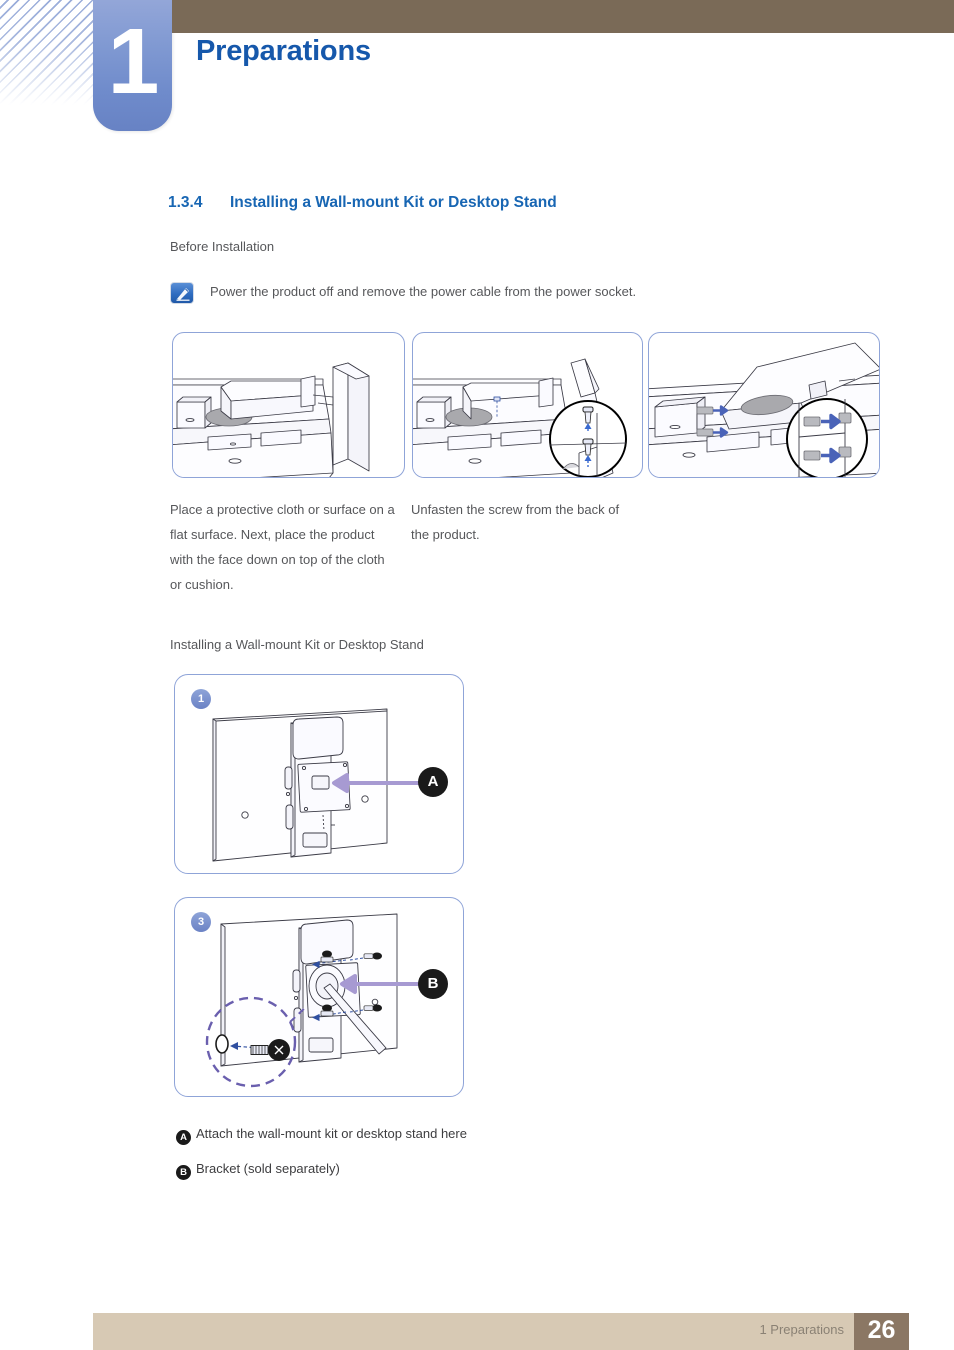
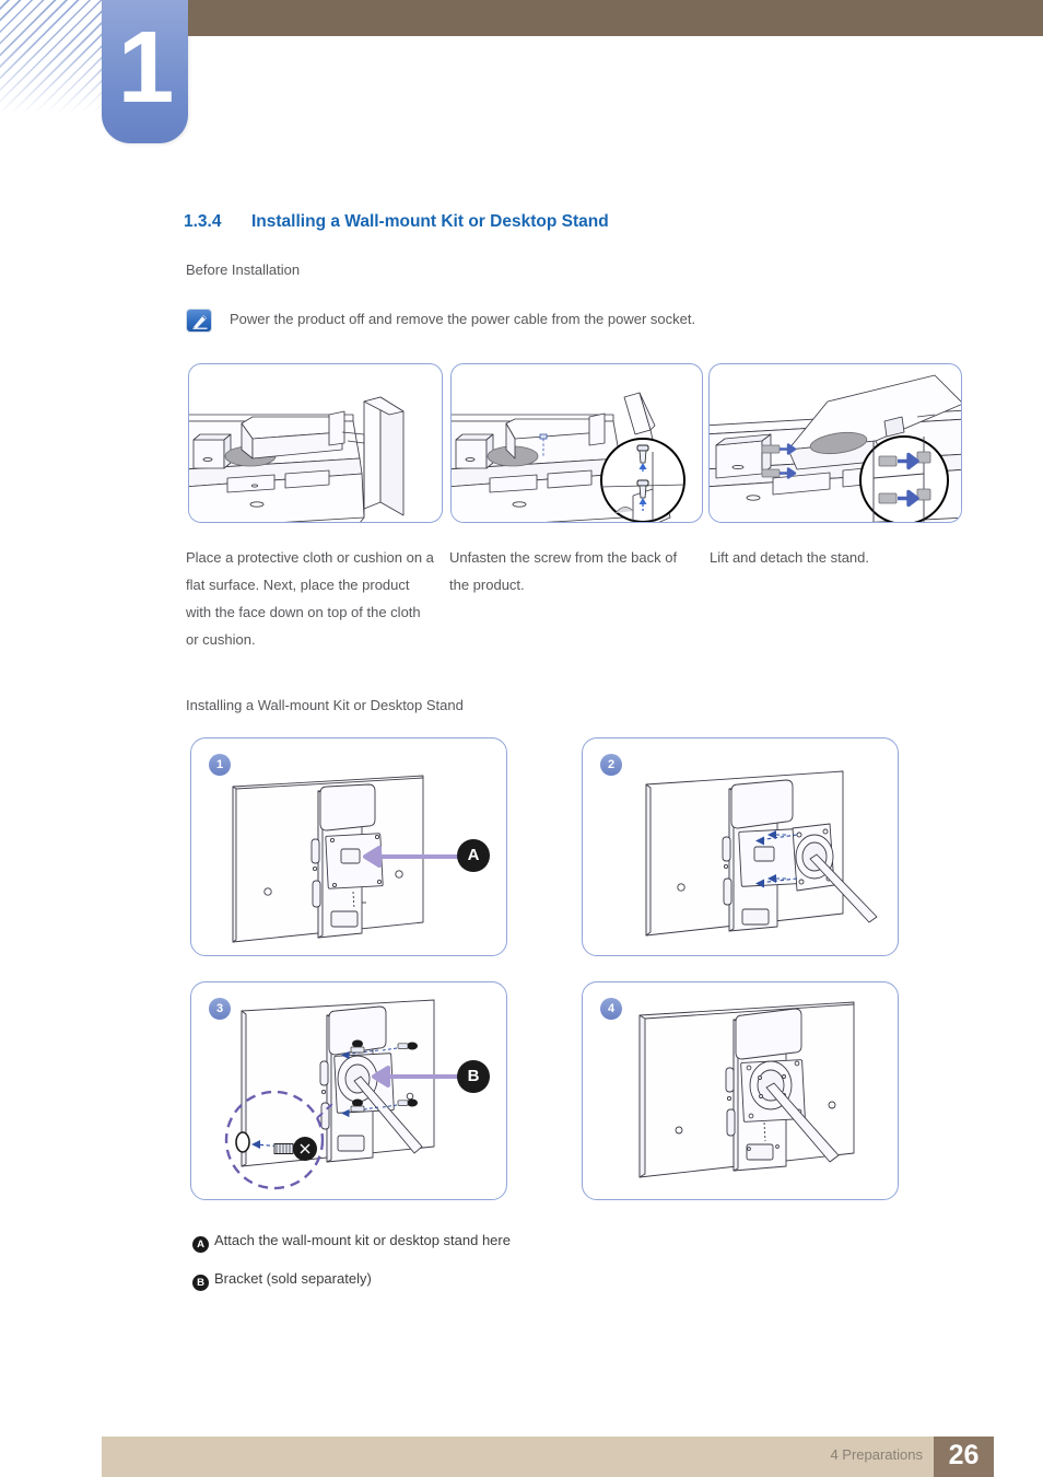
  1
- Preparations
  1.3.4 Installing a Wall-mount Kit or Desktop Stand
  Before Installation
  Power the product off and remove the power cable from the power socket.
- Place a protective cloth or surface on a flat surface. Next, place the product with the face down on top of the cloth or cushion.
+ Place a protective cloth or cushion on a flat surface. Next, place the product with the face down on top of the cloth or cushion.
  Unfasten the screw from the back of the product.
+ Lift and detach the stand.
  Installing a Wall-mount Kit or Desktop Stand
  1
  A
+ 2
  3
  B
+ 4
  A Attach the wall-mount kit or desktop stand here
  B Bracket (sold separately)
- 1 Preparations
+ 4 Preparations
  26
